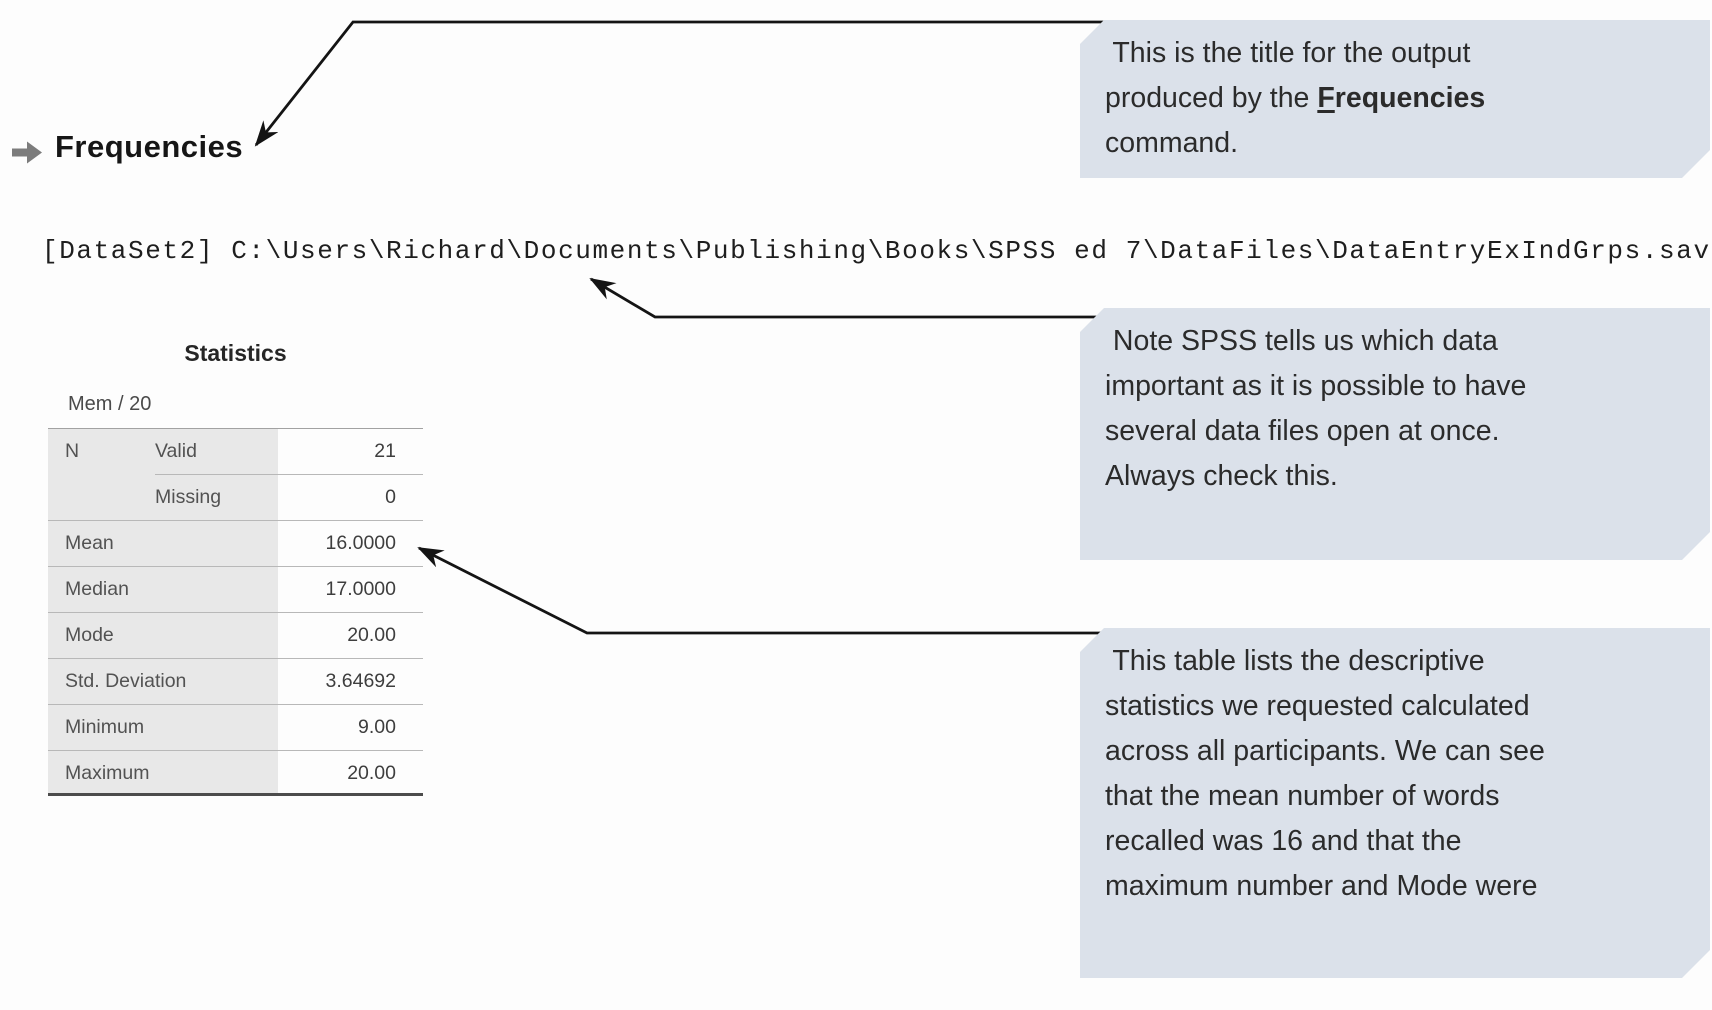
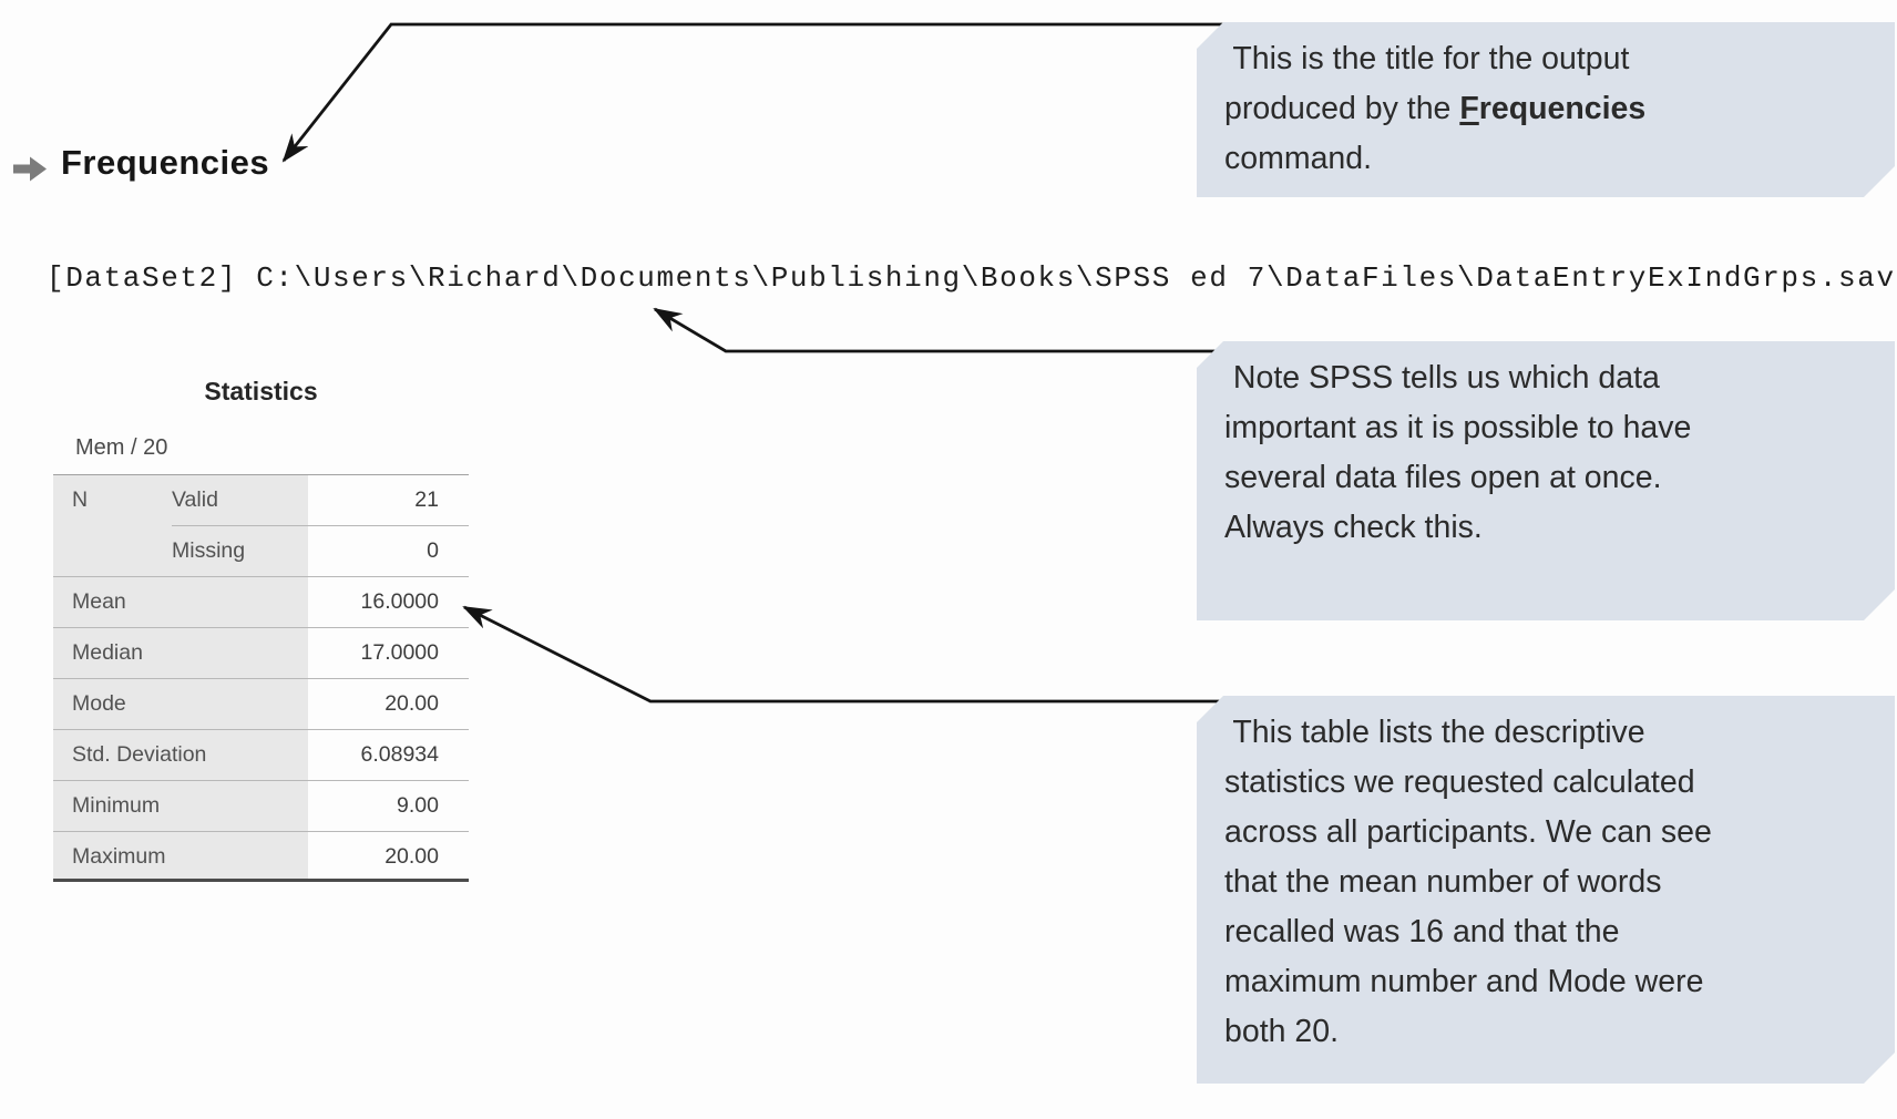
  Frequencies
  [DataSet2] C:\Users\Richard\Documents\Publishing\Books\SPSS ed 7\DataFiles\DataEntryExIndGrps.sav
  Statistics
  Mem / 20
  N
  Valid
  21
  Missing
  0
  Mean
  16.0000
  Median
  17.0000
  Mode
  20.00
  Std. Deviation
- 3.64692
+ 6.08934
  Minimum
  9.00
  Maximum
  20.00
  This is the title for the output
  produced by the Frequencies
  command.
  Note SPSS tells us which data
  important as it is possible to have
  several data files open at once.
  Always check this.
  This table lists the descriptive
  statistics we requested calculated
  across all participants. We can see
  that the mean number of words
  recalled was 16 and that the
  maximum number and Mode were
+ both 20.
